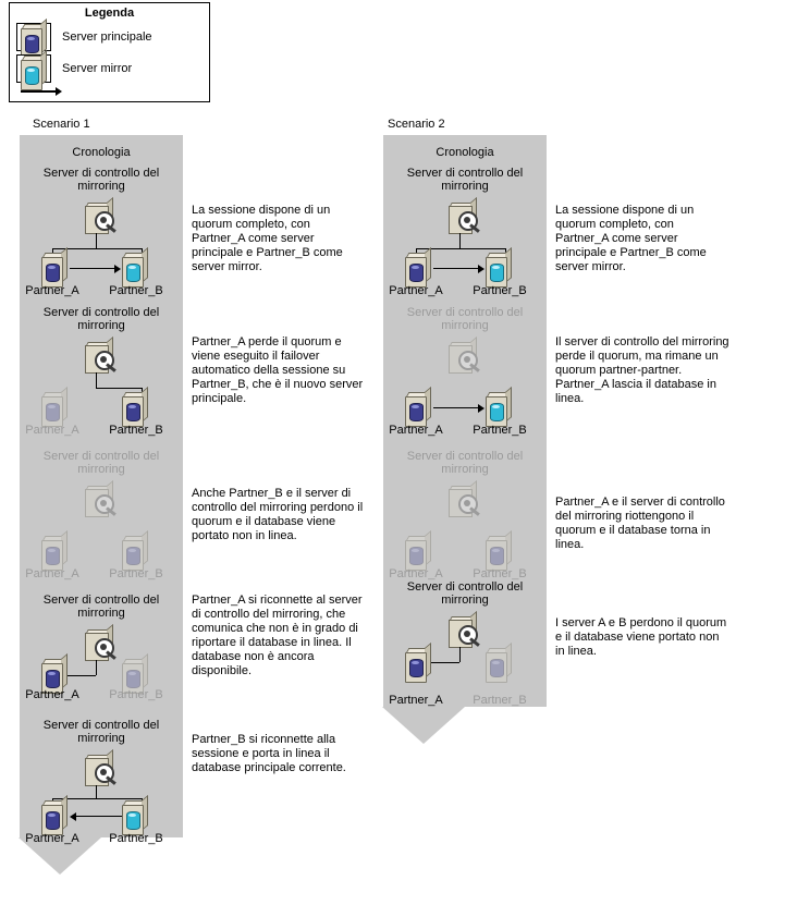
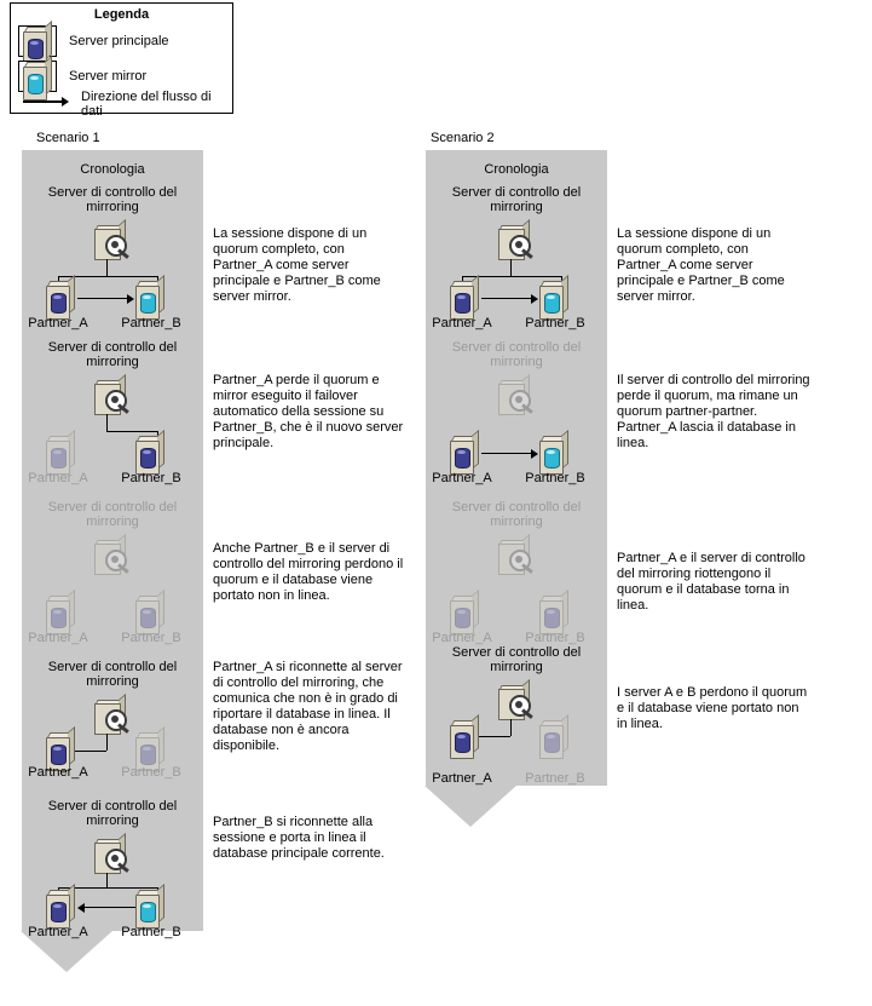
  Legenda
  Server principale
  Server mirror
+ Direzione del flusso di dati
  Scenario 1
  Cronologia
  Server di controllo del mirroring
  Partner_A
  Partner_B
  La sessione dispone di un quorum completo, con Partner_A come server principale e Partner_B come server mirror.
  Server di controllo del mirroring
  Partner_A
  Partner_B
- Partner_A perde il quorum e viene eseguito il failover automatico della sessione su Partner_B, che è il nuovo server principale.
+ Partner_A perde il quorum e mirror eseguito il failover automatico della sessione su Partner_B, che è il nuovo server principale.
  Server di controllo del mirroring
  Partner_A
  Partner_B
  Anche Partner_B e il server di controllo del mirroring perdono il quorum e il database viene portato non in linea.
  Server di controllo del mirroring
  Partner_A
  Partner_B
  Partner_A si riconnette al server di controllo del mirroring, che comunica che non è in grado di riportare il database in linea. Il database non è ancora disponibile.
  Server di controllo del mirroring
  Partner_A
  Partner_B
  Partner_B si riconnette alla sessione e porta in linea il database principale corrente.
  Scenario 2
  Cronologia
  Server di controllo del mirroring
  Partner_A
  Partner_B
  La sessione dispone di un quorum completo, con Partner_A come server principale e Partner_B come server mirror.
  Server di controllo del mirroring
  Partner_A
  Partner_B
  Il server di controllo del mirroring perde il quorum, ma rimane un quorum partner-partner. Partner_A lascia il database in linea.
  Server di controllo del mirroring
  Partner_A
  Partner_B
  Partner_A e il server di controllo del mirroring riottengono il quorum e il database torna in linea.
  Server di controllo del mirroring
  Partner_A
  Partner_B
  I server A e B perdono il quorum e il database viene portato non in linea.
